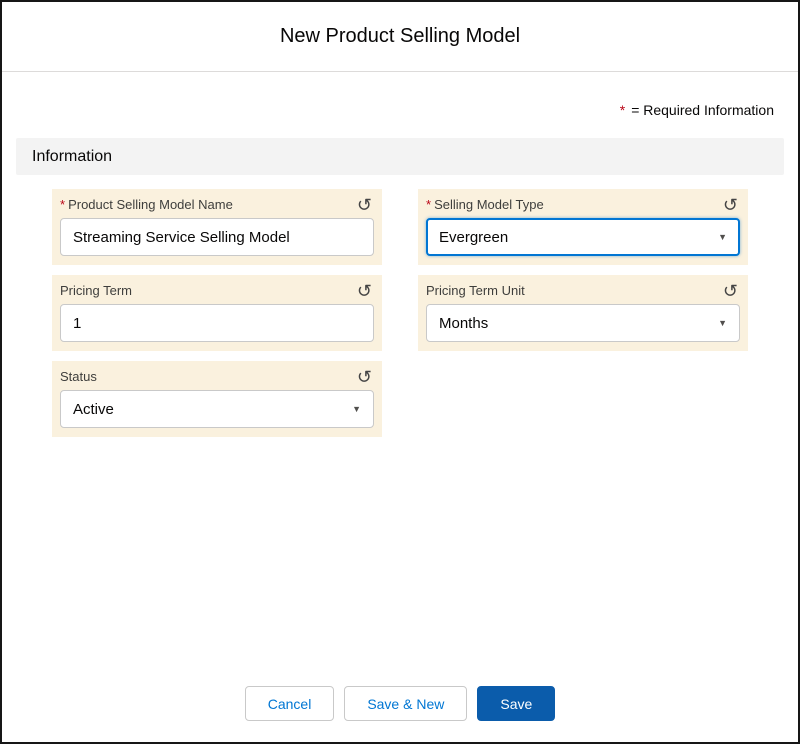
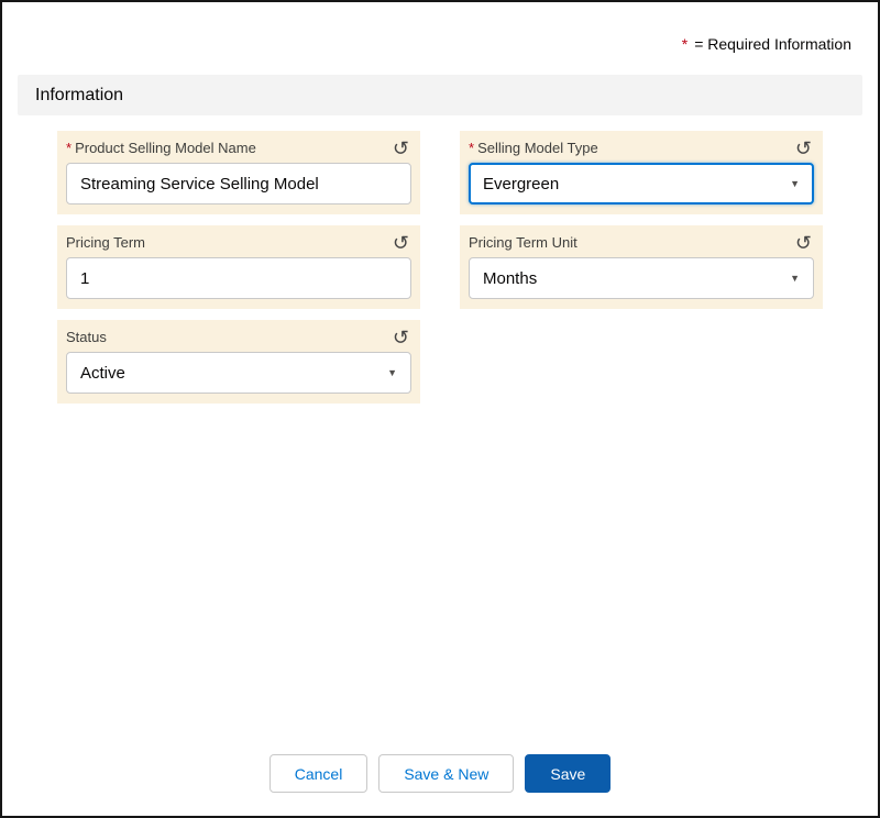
- New Product Selling Model
  * = Required Information
  Information
  *
  Product Selling Model Name
  ↺
  Streaming Service Selling Model
  *
  Selling Model Type
  ↺
  Evergreen
  ▼
  Pricing Term
  ↺
  1
  Pricing Term Unit
  ↺
  Months
  ▼
  Status
  ↺
  Active
  ▼
  Cancel
  Save & New
  Save
